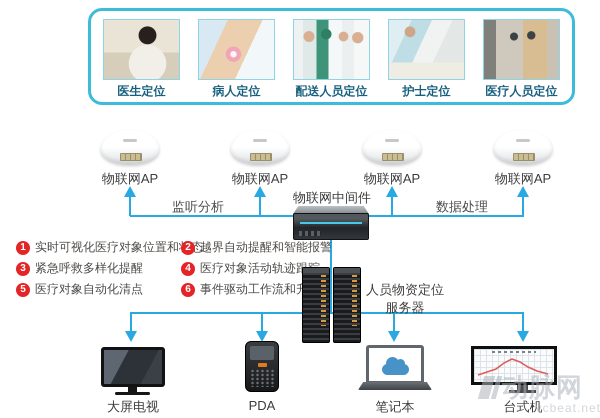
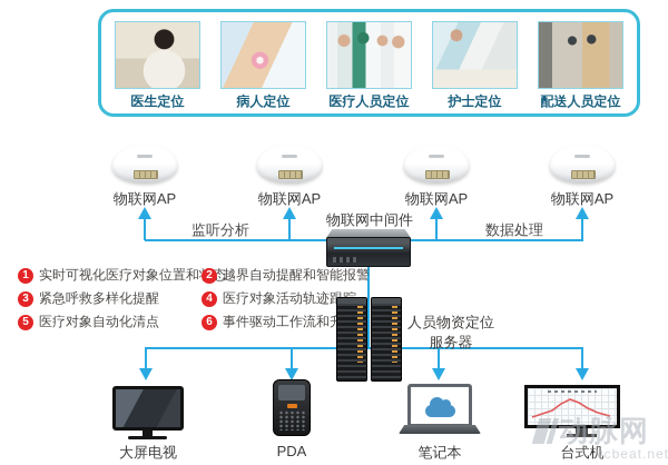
  医生定位
  病人定位
- 配送人员定位
+ 医疗人员定位
  护士定位
- 医疗人员定位
+ 配送人员定位
  物联网AP
  物联网AP
  物联网AP
  物联网AP
  监听分析
  数据处理
  物联网中间件
  1
  实时可视化医疗对象位置和态
  2
  越界自动提醒和智能报警
  3
  紧急呼救多样化提醒
  4
  医疗对象活动轨迹
  5
  医疗对象自动化清点
  6
  事件驱动工作流和
  人员物资定位
  服务器
  大屏电视
  PDA
  笔记本
  台式机
  动脉网
  vcbeat.net
